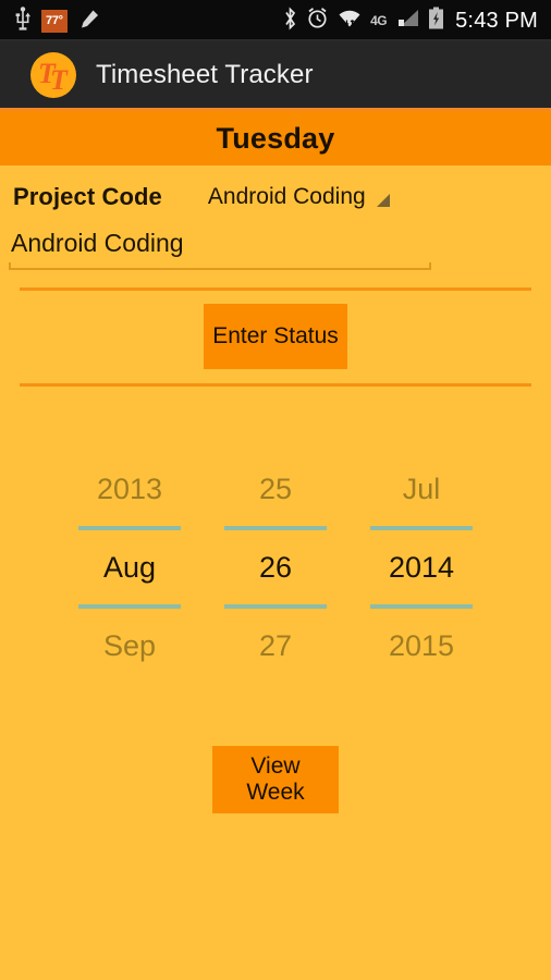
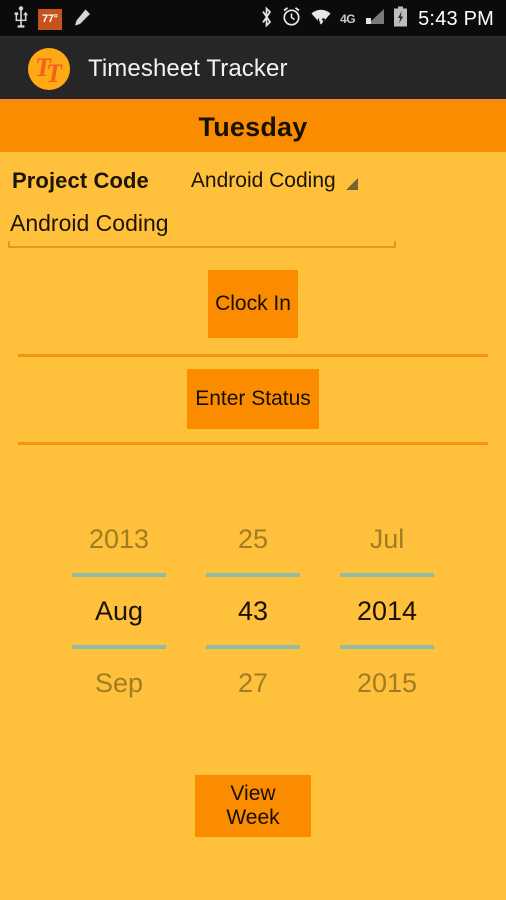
  77°
  4G
  5:43 PM
  T
  T
  Timesheet Tracker
  Tuesday
  Project Code
  Android Coding
  Android Coding
+ Clock In
  Enter Status
  2013
  Aug
  Sep
  25
- 26
+ 43
  27
  Jul
  2014
  2015
  View Week
